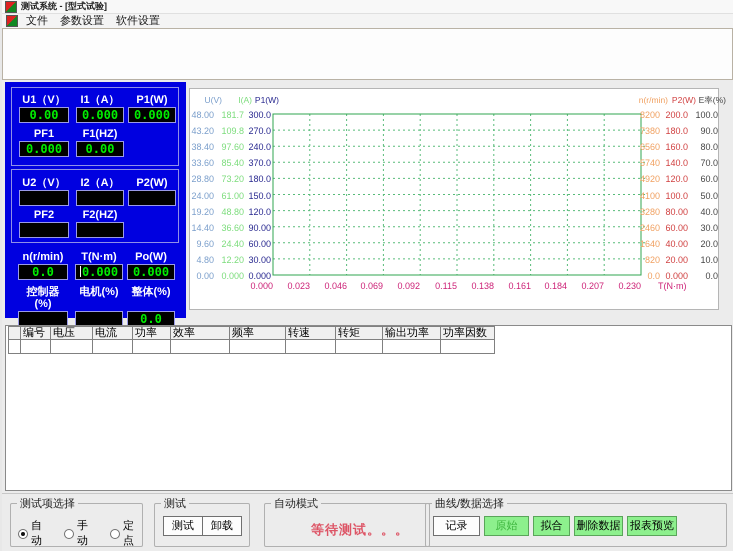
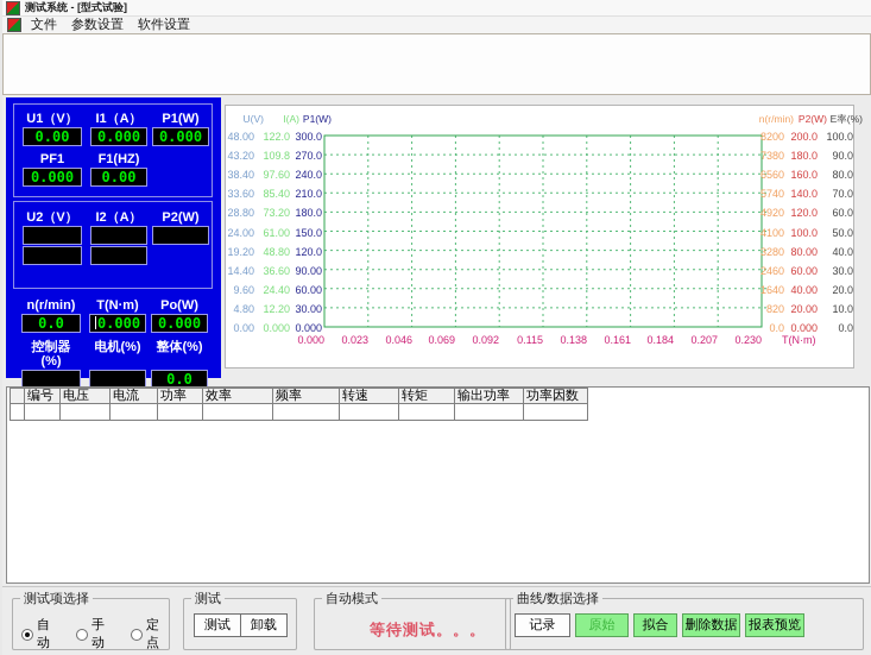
  测试系统 - [型式试验]
  文件
  参数设置
  软件设置
  U1（V）
  I1（A）
  P1(W)
  0.00
  0.000
  0.000
  PF1
  F1(HZ)
  0.000
  0.00
  U2（V）
  I2（A）
  P2(W)
- PF2
- F2(HZ)
  n(r/min)
  T(N·m)
  Po(W)
  0.0
  0.000
  0.000
  控制器(%)
  电机(%)
  整体(%)
  0.0
  U(V)
  48.00
  43.20
  38.40
  33.60
  28.80
  24.00
  19.20
  14.40
  9.60
  4.80
  0.00
  I(A)
- 181.7
+ 122.0
  109.8
  97.60
  85.40
  73.20
  61.00
  48.80
  36.60
  24.40
  12.20
  0.000
  P1(W)
  300.0
  270.0
  240.0
- 370.0
+ 210.0
  180.0
  150.0
  120.0
  90.00
  60.00
  30.00
  0.000
  n(r/min)
  8200
  7380
  6560
  5740
  4920
  4100
  3280
  2460
  1640
  820
  0.0
  P2(W)
  200.0
  180.0
  160.0
  140.0
  120.0
  100.0
  80.00
  60.00
  40.00
  20.00
  0.000
  E率(%)
  100.0
  90.0
  80.0
  70.0
  60.0
  50.0
  40.0
  30.0
  20.0
  10.0
  0.0
  0.000
  0.023
  0.046
  0.069
  0.092
  0.115
  0.138
  0.161
  0.184
  0.207
  0.230
  T(N·m)
  编号
  电压
  电流
  功率
  效率
  频率
  转速
  转矩
  输出功率
  功率因数
  测试项选择
  自动
  手动
  定点
  测试
  测试
  卸载
  自动模式
  等待测试。。。
  曲线/数据选择
  记录
  原始
  拟合
  删除数据
  报表预览
